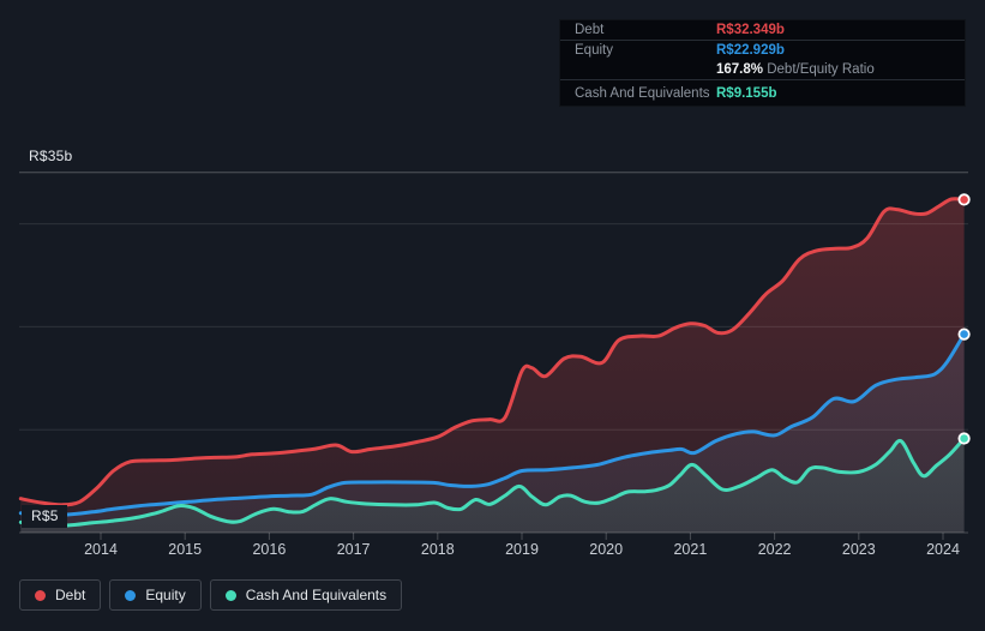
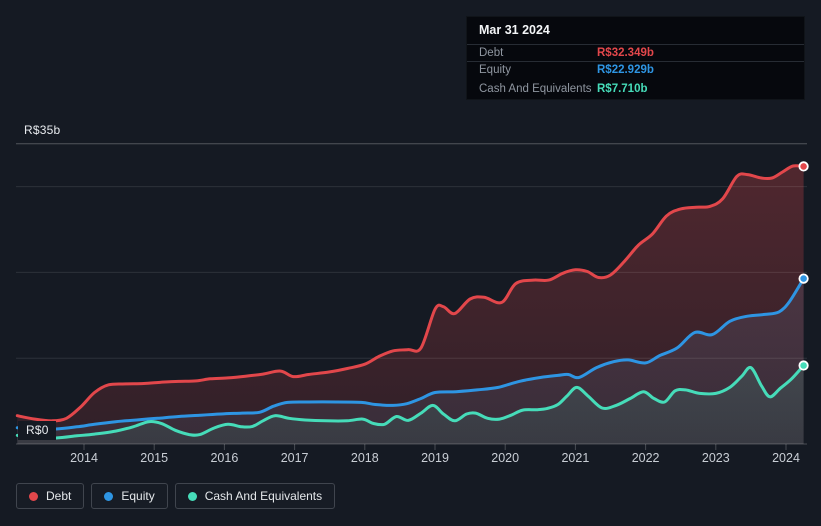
  2014
  2015
  2016
  2017
  2018
  2019
  2020
  2021
  2022
  2023
  2024
  R$35b
- R$5
+ R$0
+ Mar 31 2024
  Debt
  R$32.349b
  Equity
  R$22.929b
- 167.8% Debt/Equity Ratio
  Cash And Equivalents
- R$9.155b
+ R$7.710b
  Debt
  Equity
  Cash And Equivalents
